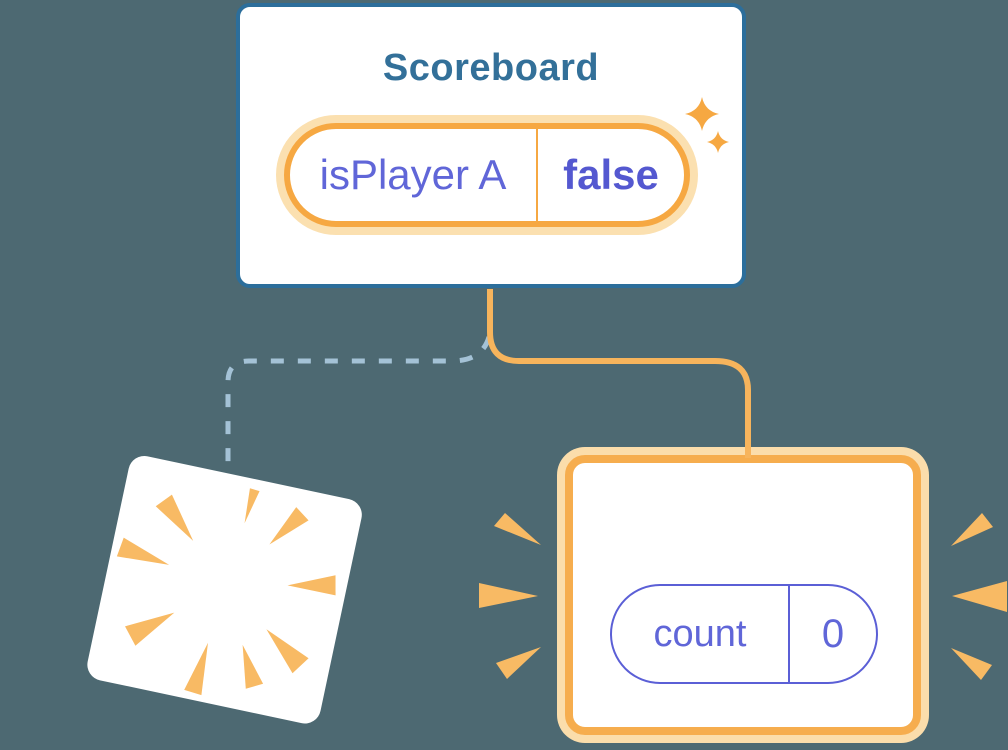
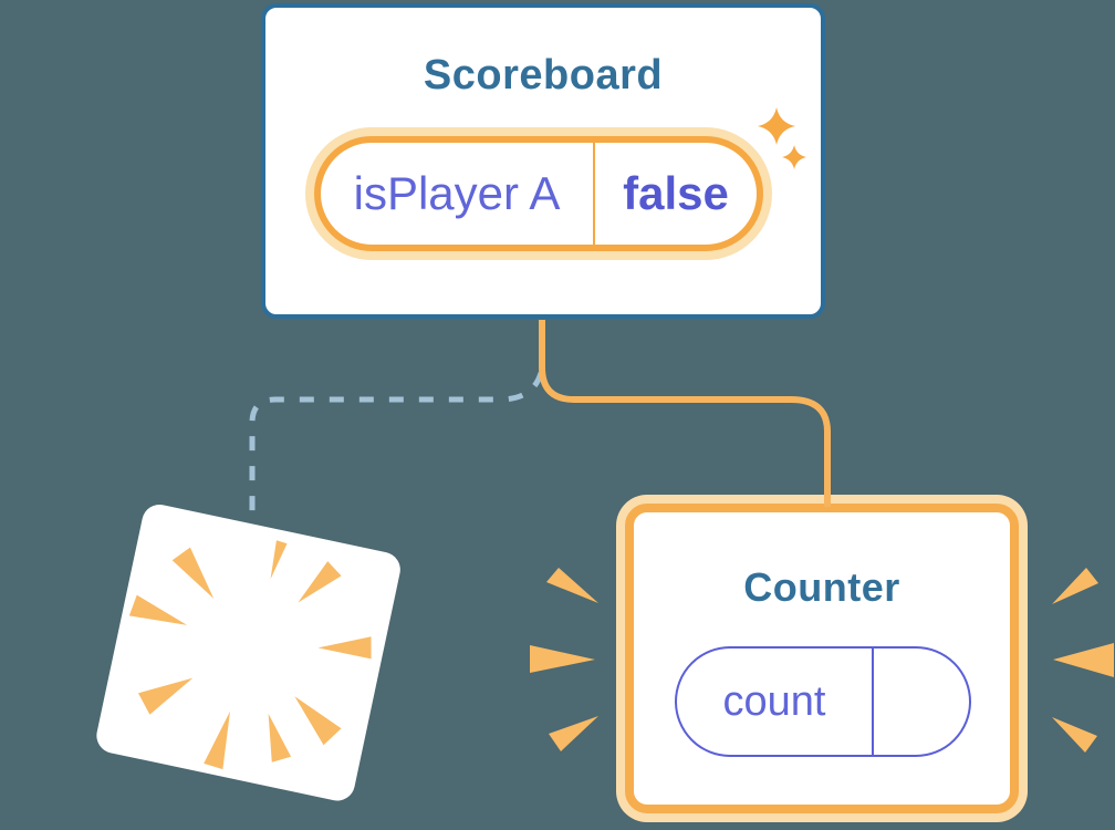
  Scoreboard
  isPlayer A
  false
+ Counter
  count
- 0
